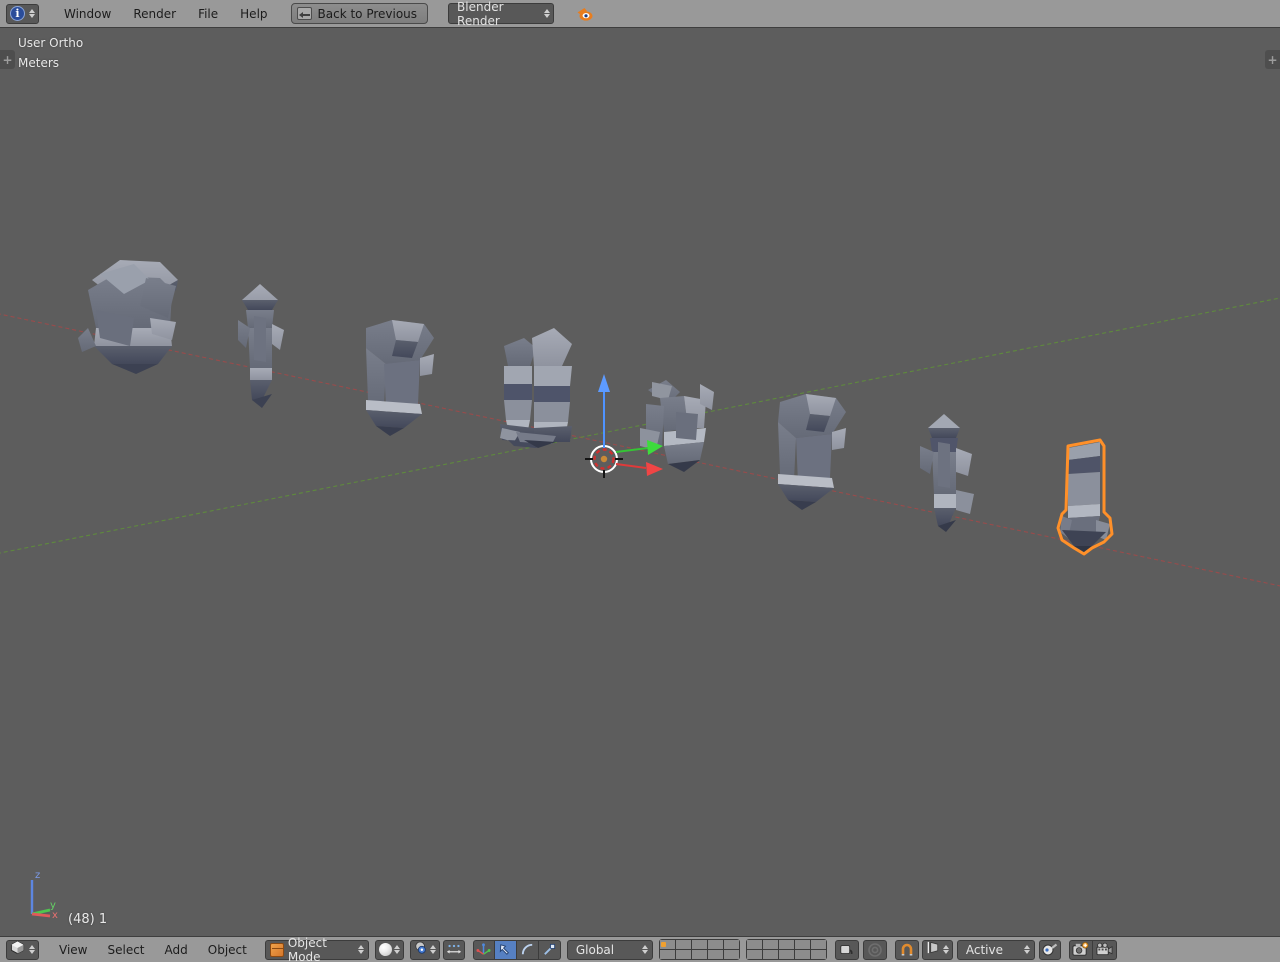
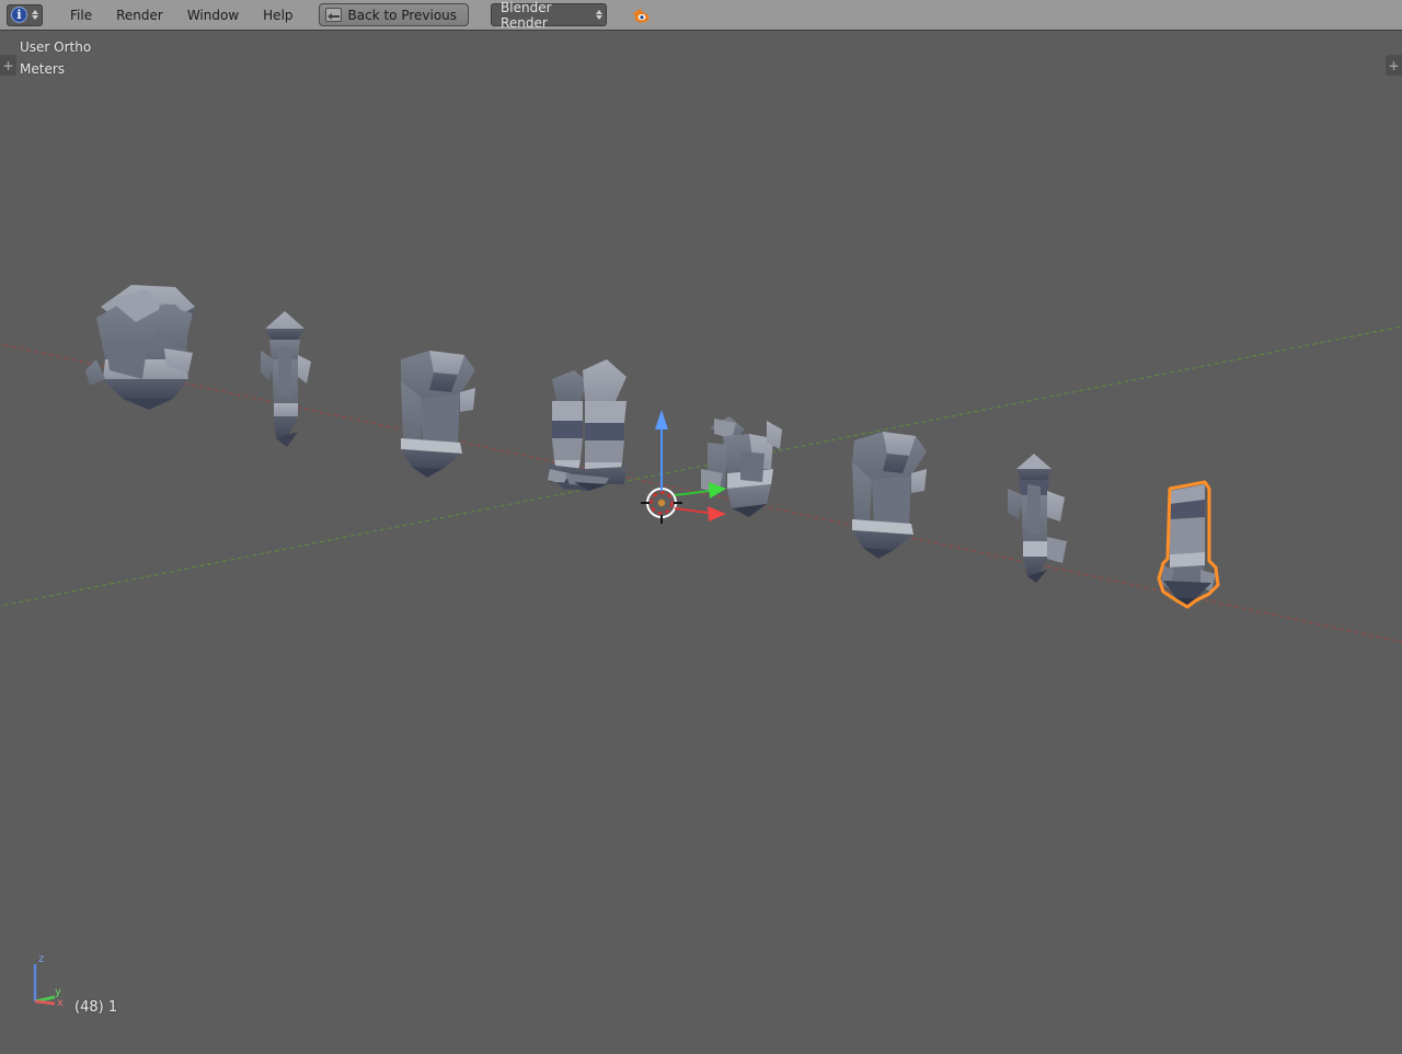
  i
- Window
+ File
  Render
- File
+ Window
  Help
  Back to Previous
  Blender Render
  +
  +
  User Ortho
  Meters
  (48) 1
  z
  y
  x
- View
- Select
- Add
- Object
- Object Mode
- Global
- Active
